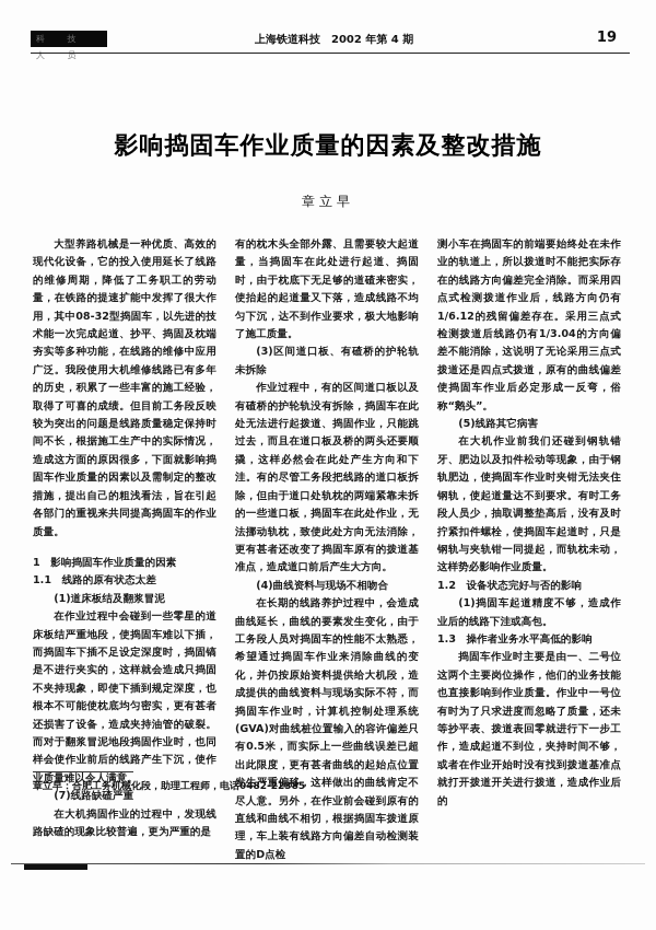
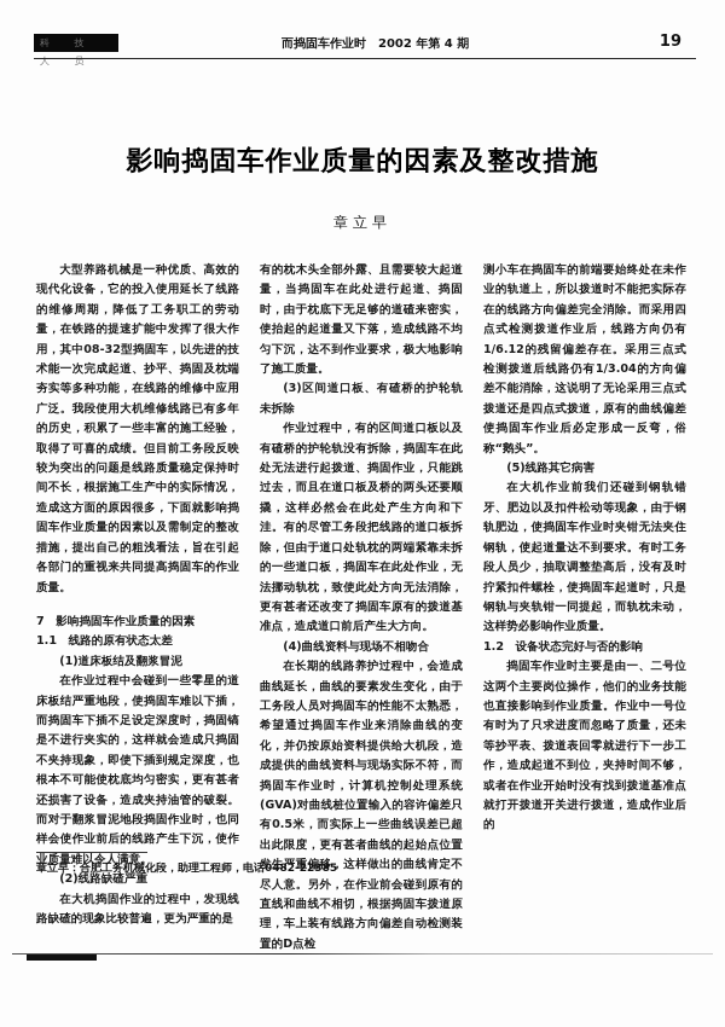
  科 技 人 员
- 上海铁道科技 2002 年第 4 期
+ 而捣固车作业时 2002 年第 4 期
  19
  影响捣固车作业质量的因素及整改措施
  章立早
  大型养路机械是一种优质、高效的现代化设备，它的投入使用延长了线路的维修周期，降低了工务职工的劳动量，在铁路的提速扩能中发挥了很大作用，其中08-32型捣固车，以先进的技术能一次完成起道、抄平、捣固及枕端夯实等多种功能，在线路的维修中应用广泛。我段使用大机维修线路已有多年的历史，积累了一些丰富的施工经验，取得了可喜的成绩。但目前工务段反映较为突出的问题是线路质量稳定保持时间不长，根据施工生产中的实际情况，造成这方面的原因很多，下面就影响捣固车作业质量的因素以及需制定的整改措施，提出自己的粗浅看法，旨在引起各部门的重视来共同提高捣固车的作业质量。
- 1 影响捣固车作业质量的因素
+ 7 影响捣固车作业质量的因素
  1.1 线路的原有状态太差
  (1)道床板结及翻浆冒泥
  在作业过程中会碰到一些零星的道床板结严重地段，使捣固车难以下插，而捣固车下插不足设定深度时，捣固镐是不进行夹实的，这样就会造成只捣固不夹持现象，即使下插到规定深度，也根本不可能使枕底均匀密实，更有甚者还损害了设备，造成夹持油管的破裂。而对于翻浆冒泥地段捣固作业时，也同样会使作业前后的线路产生下沉，使作业质量难以令人满意。
- (7)线路缺碴严重
+ (2)线路缺碴严重
  在大机捣固作业的过程中，发现线路缺碴的现象比较普遍，更为严重的是
  有的枕木头全部外露、且需要较大起道量，当捣固车在此处进行起道、捣固时，由于枕底下无足够的道碴来密实，使抬起的起道量又下落，造成线路不均匀下沉，达不到作业要求，极大地影响了施工质量。
  (3)区间道口板、有碴桥的护轮轨未拆除
  作业过程中，有的区间道口板以及有碴桥的护轮轨没有拆除，捣固车在此处无法进行起拨道、捣固作业，只能跳过去，而且在道口板及桥的两头还要顺撬，这样必然会在此处产生方向和下洼。有的尽管工务段把线路的道口板拆除，但由于道口处轨枕的两端紧靠未拆的一些道口板，捣固车在此处作业，无法挪动轨枕，致使此处方向无法消除，更有甚者还改变了捣固车原有的拨道基准点，造成道口前后产生大方向。
  (4)曲线资料与现场不相吻合
  在长期的线路养护过程中，会造成曲线延长，曲线的要素发生变化，由于工务段人员对捣固车的性能不太熟悉，希望通过捣固车作业来消除曲线的变化，并仍按原始资料提供给大机段，造成提供的曲线资料与现场实际不符，而捣固车作业时，计算机控制处理系统(GVA)对曲线桩位置输入的容许偏差只有0.5米，而实际上一些曲线误差已超出此限度，更有甚者曲线的起始点位置发生严重偏移，这样做出的曲线肯定不尽人意。另外，在作业前会碰到原有的直线和曲线不相切，根据捣固车拨道原理，车上装有线路方向偏差自动检测装置的D点检
  测小车在捣固车的前端要始终处在未作业的轨道上，所以拨道时不能把实际存在的线路方向偏差完全消除。而采用四点式检测拨道作业后，线路方向仍有1/6.12的残留偏差存在。采用三点式检测拨道后线路仍有1/3.04的方向偏差不能消除，这说明了无论采用三点式拨道还是四点式拨道，原有的曲线偏差使捣固车作业后必定形成一反弯，俗称“鹅头”。
  (5)线路其它病害
  在大机作业前我们还碰到钢轨错牙、肥边以及扣件松动等现象，由于钢轨肥边，使捣固车作业时夹钳无法夹住钢轨，使起道量达不到要求。有时工务段人员少，抽取调整垫高后，没有及时拧紧扣件螺栓，使捣固车起道时，只是钢轨与夹轨钳一同提起，而轨枕未动，这样势必影响作业质量。
  1.2 设备状态完好与否的影响
- (1)捣固车起道精度不够，造成作业后的线路下洼或高包。
- 1.3 操作者业务水平高低的影响
  捣固车作业时主要是由一、二号位这两个主要岗位操作，他们的业务技能也直接影响到作业质量。作业中一号位有时为了只求进度而忽略了质量，还未等抄平表、拨道表回零就进行下一步工作，造成起道不到位，夹持时间不够，或者在作业开始时没有找到拨道基准点就打开拨道开关进行拨道，造成作业后的
  章立早：合肥工务机械化段，助理工程师，电话0482-22385
